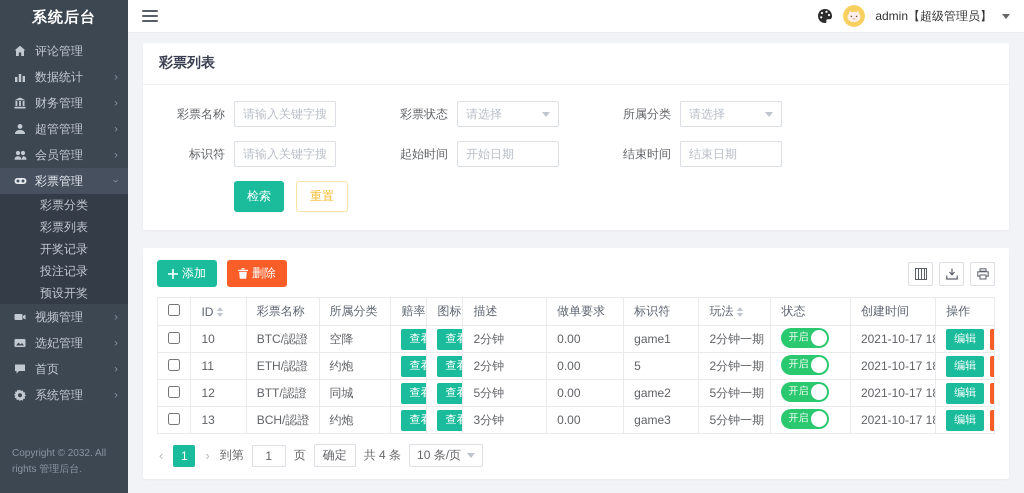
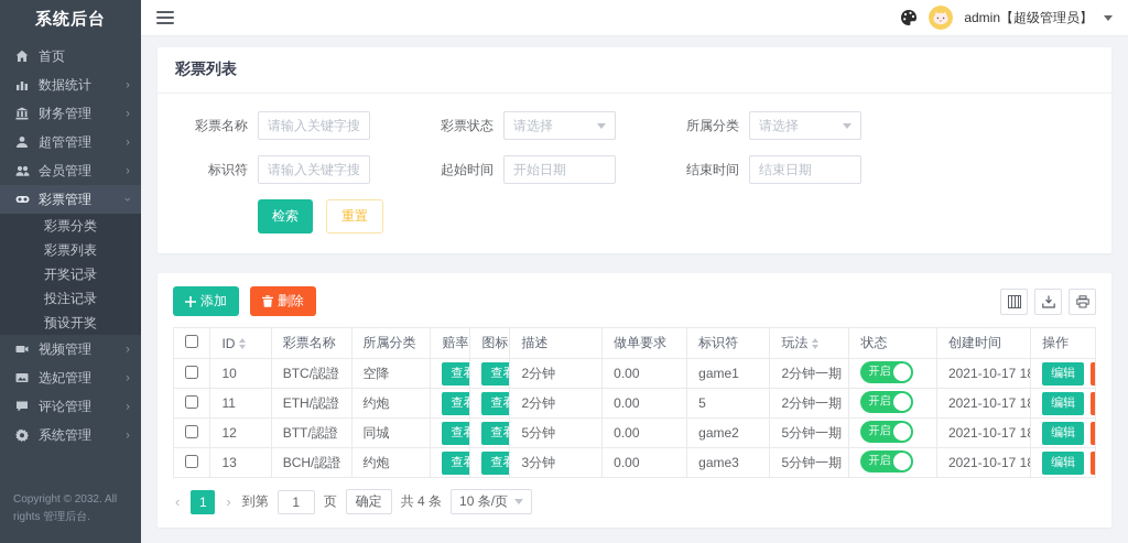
  系统后台
- 评论管理
+ 首页
  数据统计
  ›
  财务管理
  ›
  超管管理
  ›
  会员管理
  ›
  彩票管理
  彩票分类
  彩票列表
  开奖记录
  投注记录
  预设开奖
  视频管理
  ›
  选妃管理
  ›
- 首页
+ 评论管理
  ›
  系统管理
  ›
  Copyright © 2032. All rights 管理后台.
  admin【超级管理员】
  彩票列表
  彩票名称
  请输入关键字搜
  彩票状态
  请选择
  所属分类
  请选择
  标识符
  请输入关键字搜
  起始时间
  开始日期
  结束时间
  结束日期
  检索
  重置
  添加
  删除
  	ID	彩票名称	所属分类	赔率	图标	描述	做单要求	标识符	玩法	状态	创建时间	操作
  	10	BTC/認證	空降	查看	查看	2分钟	0.00	game1	2分钟一期	开启	2021-10-17 18	编辑
  	11	ETH/認證	约炮	查看	查看	2分钟	0.00	5	2分钟一期	开启	2021-10-17 18	编辑
  	12	BTT/認證	同城	查看	查看	5分钟	0.00	game2	5分钟一期	开启	2021-10-17 18	编辑
  	13	BCH/認證	约炮	查看	查看	3分钟	0.00	game3	5分钟一期	开启	2021-10-17 18	编辑
  ‹
  1
  ›
  到第
  1
  页
  确定
  共 4 条
  10 条/页
